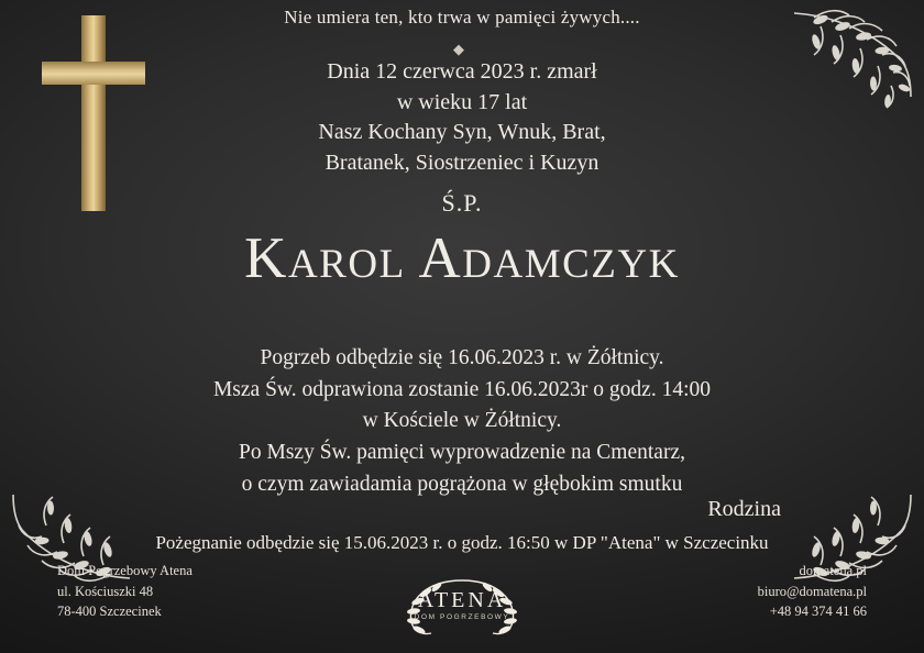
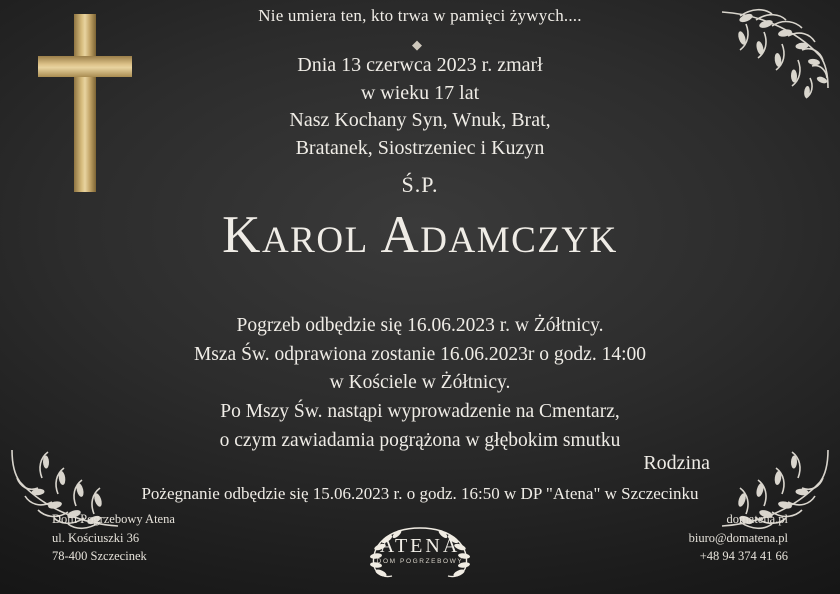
  Nie umiera ten, kto trwa w pamięci żywych....
  ◆
- Dnia 12 czerwca 2023 r. zmarł
+ Dnia 13 czerwca 2023 r. zmarł
  w wieku 17 lat
  Nasz Kochany Syn, Wnuk, Brat,
  Bratanek, Siostrzeniec i Kuzyn
  Ś.P.
  Karol Adamczyk
  Pogrzeb odbędzie się 16.06.2023 r. w Żółtnicy.
  Msza Św. odprawiona zostanie 16.06.2023r o godz. 14:00
  w Kościele w Żółtnicy.
- Po Mszy Św. pamięci wyprowadzenie na Cmentarz,
+ Po Mszy Św. nastąpi wyprowadzenie na Cmentarz,
  o czym zawiadamia pogrążona w głębokim smutku
  Rodzina
  Pożegnanie odbędzie się 15.06.2023 r. o godz. 16:50 w DP "Atena" w Szczecinku
  Dom Pogrzebowy Atena
- ul. Kościuszki 48
+ ul. Kościuszki 36
  78-400 Szczecinek
  domatena.pl
  biuro@domatena.pl
  +48 94 374 41 66
  ATENA
